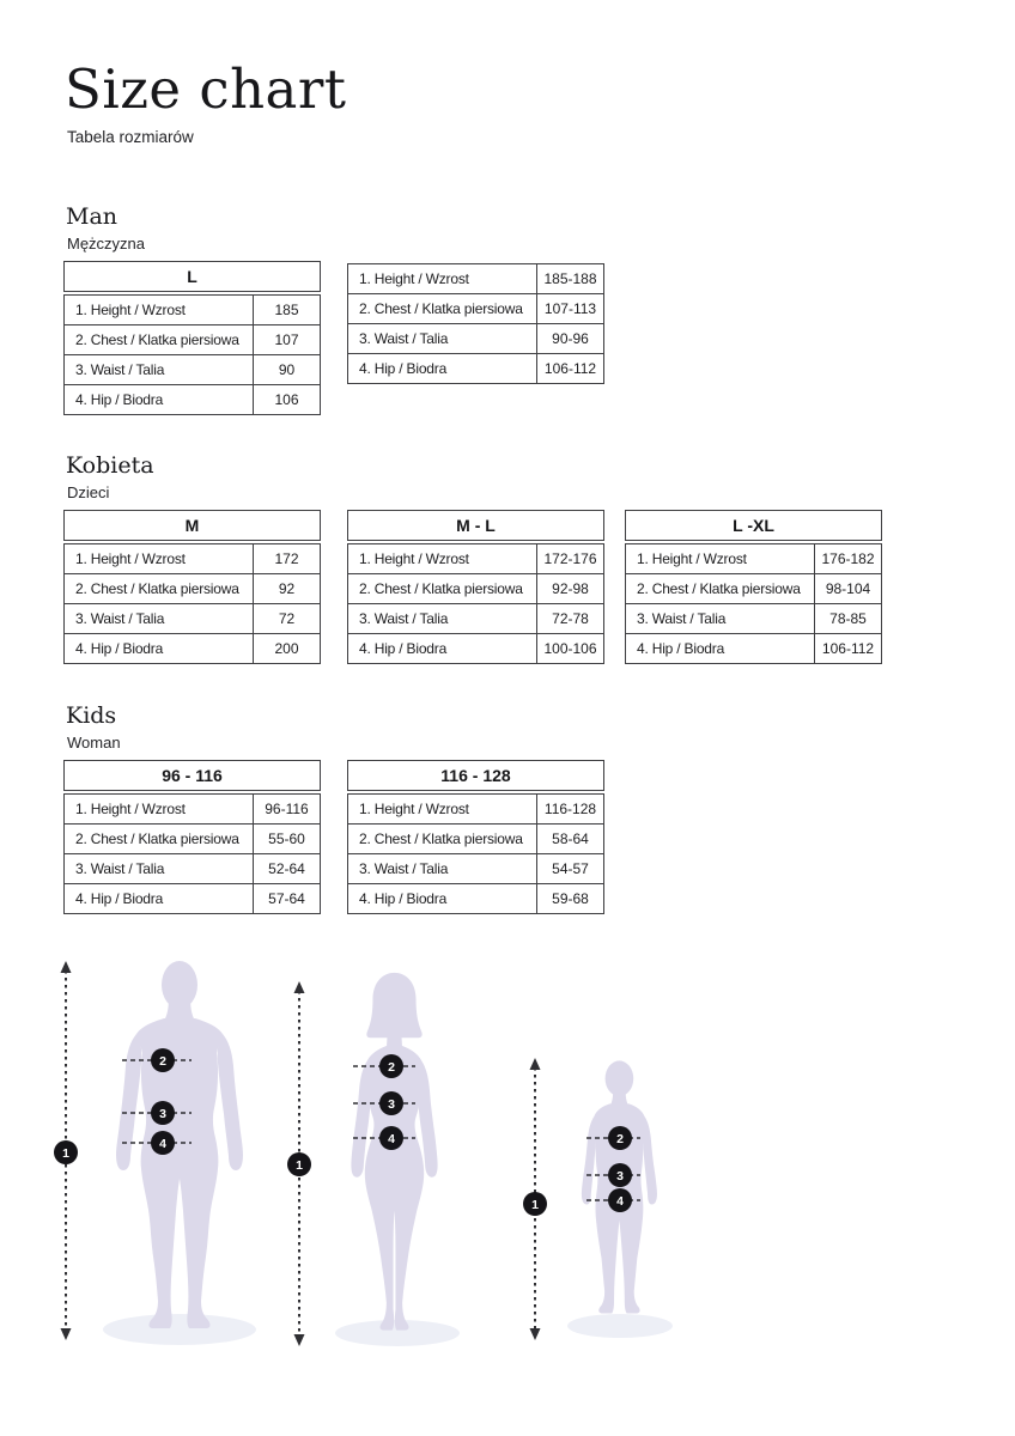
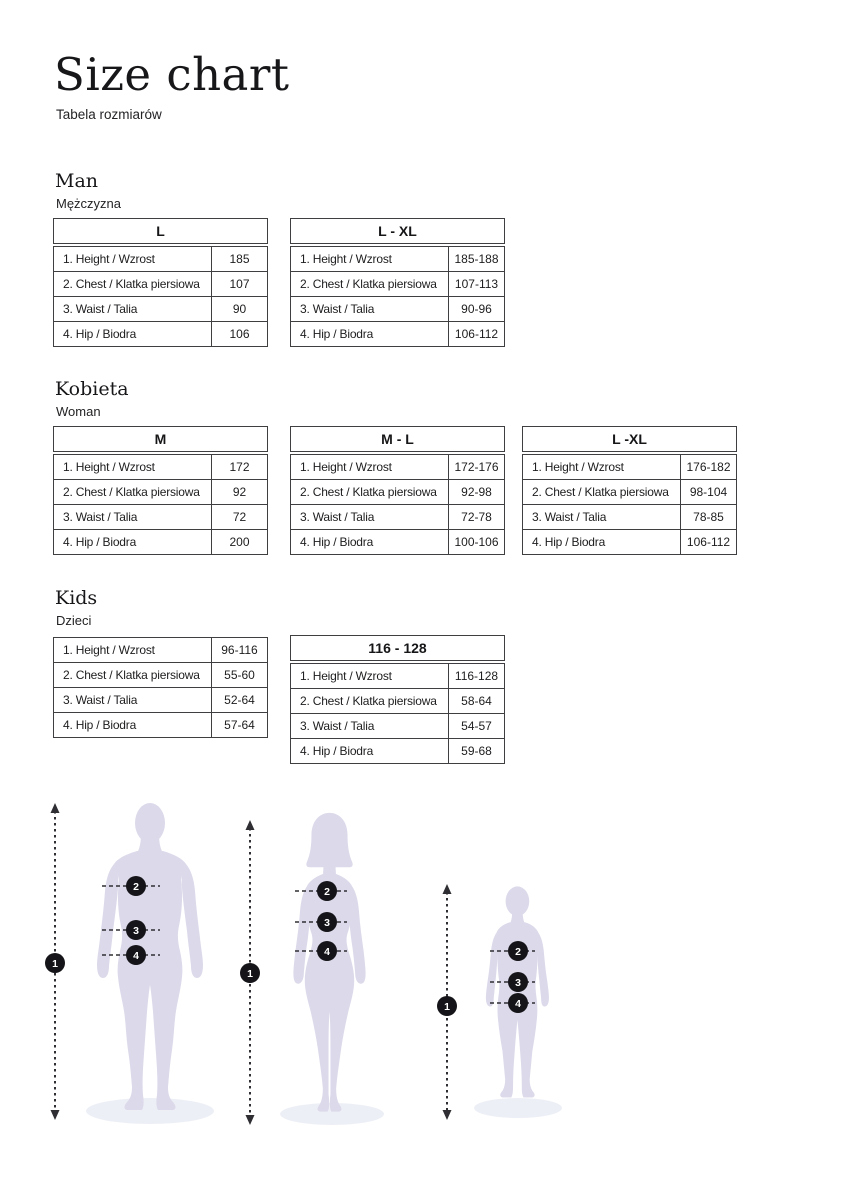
  Size chart
  Tabela rozmiarów
  Man
  Mężczyzna
  L
  1. Height / Wzrost
  185
  2. Chest / Klatka piersiowa
  107
  3. Waist / Talia
  90
  4. Hip / Biodra
  106
+ L - XL
  1. Height / Wzrost
  185-188
  2. Chest / Klatka piersiowa
  107-113
  3. Waist / Talia
  90-96
  4. Hip / Biodra
  106-112
  Kobieta
- Dzieci
+ Woman
  M
  1. Height / Wzrost
  172
  2. Chest / Klatka piersiowa
  92
  3. Waist / Talia
  72
  4. Hip / Biodra
  200
  M - L
  1. Height / Wzrost
  172-176
  2. Chest / Klatka piersiowa
  92-98
  3. Waist / Talia
  72-78
  4. Hip / Biodra
  100-106
  L -XL
  1. Height / Wzrost
  176-182
  2. Chest / Klatka piersiowa
  98-104
  3. Waist / Talia
  78-85
  4. Hip / Biodra
  106-112
  Kids
- Woman
+ Dzieci
- 96 - 116
  1. Height / Wzrost
  96-116
  2. Chest / Klatka piersiowa
  55-60
  3. Waist / Talia
  52-64
  4. Hip / Biodra
  57-64
  116 - 128
  1. Height / Wzrost
  116-128
  2. Chest / Klatka piersiowa
  58-64
  3. Waist / Talia
  54-57
  4. Hip / Biodra
  59-68
  1
  2
  3
  4
  1
  2
  3
  4
  1
  2
  3
  4
